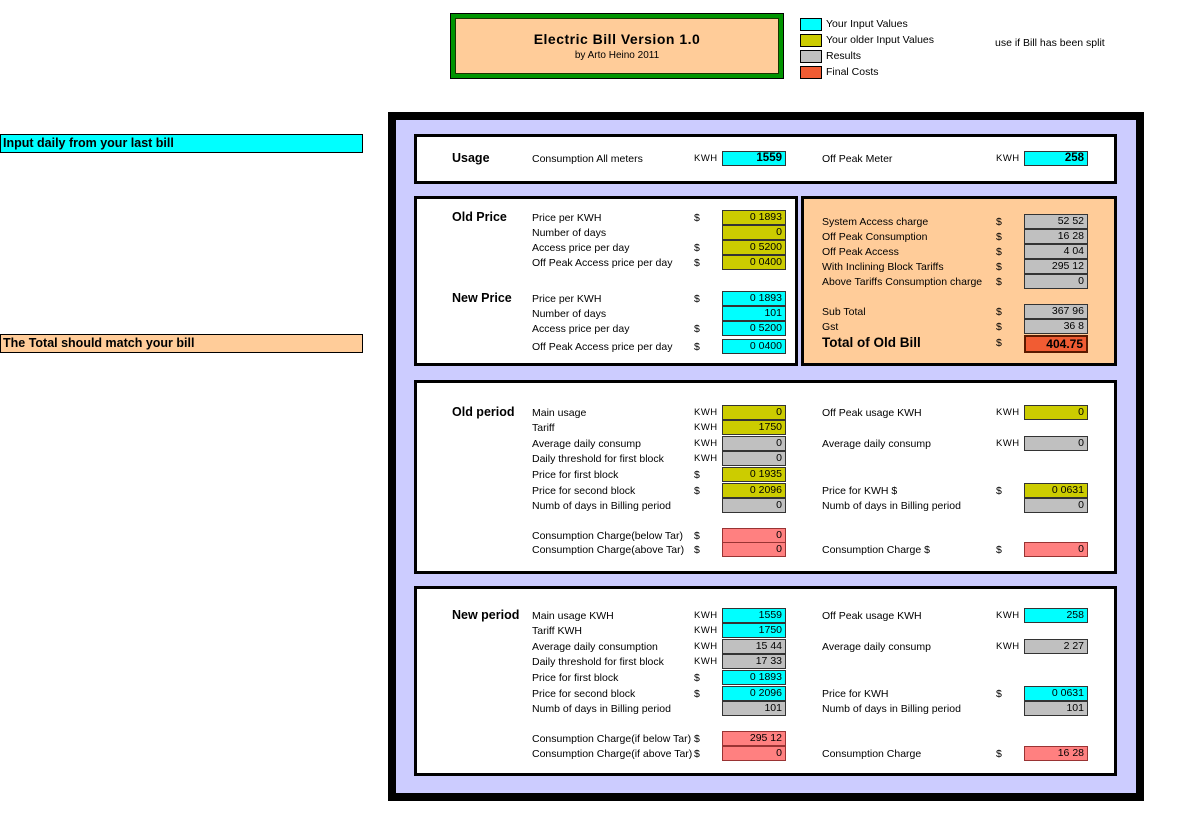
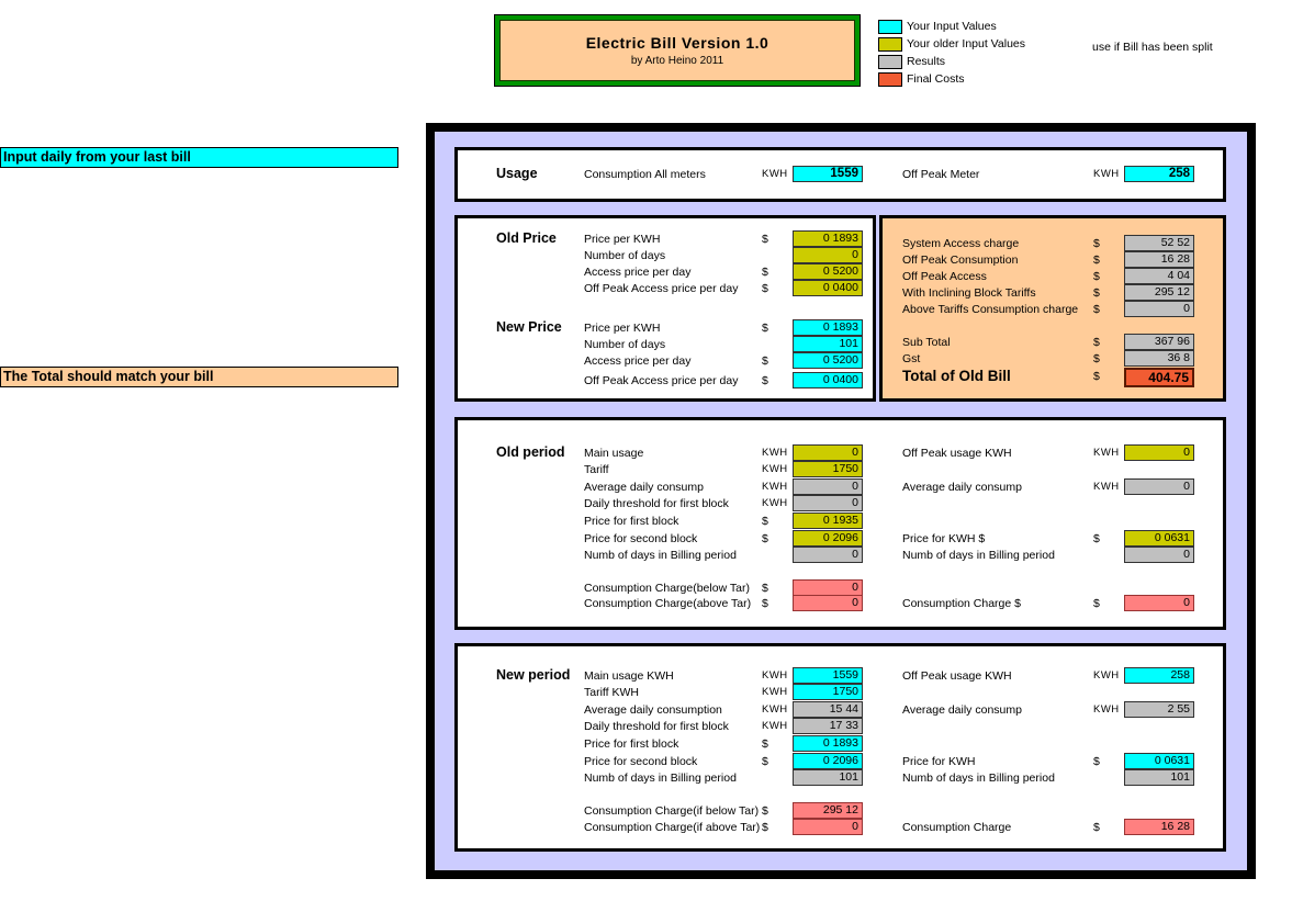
  Electric Bill Version 1.0
  by Arto Heino 2011
  Your Input Values
  Your older Input Values
  Results
  Final Costs
  use if Bill has been split
  Input daily from your last bill
  The Total should match your bill
  Usage
  Consumption All meters
  KWH
  1559
  Off Peak Meter
  KWH
  258
  Old Price
  Price per KWH
  $
  0 1893
  Number of days
  0
  Access price per day
  $
  0 5200
  Off Peak Access price per day
  $
  0 0400
  New Price
  Price per KWH
  $
  0 1893
  Number of days
  101
  Access price per day
  $
  0 5200
  Off Peak Access price per day
  $
  0 0400
  System Access charge
  $
  52 52
  Off Peak Consumption
  $
  16 28
  Off Peak Access
  $
  4 04
  With Inclining Block Tariffs
  $
  295 12
  Above Tariffs Consumption charge
  $
  0
  Sub Total
  $
  367 96
  Gst
  $
  36 8
  Total of Old Bill
  $
  404.75
  Old period
  Main usage
  KWH
  0
  Off Peak usage KWH
  KWH
  0
  Tariff
  KWH
  1750
  Average daily consump
  KWH
  0
  Average daily consump
  KWH
  0
  Daily threshold for first block
  KWH
  0
  Price for first block
  $
  0 1935
  Price for second block
  $
  0 2096
  Price for KWH $
  $
  0 0631
  Numb of days in Billing period
  0
  Numb of days in Billing period
  0
  Consumption Charge(below Tar)
  $
  0
  Consumption Charge(above Tar)
  $
  0
  Consumption Charge $
  $
  0
  New period
  Main usage KWH
  KWH
  1559
  Off Peak usage KWH
  KWH
  258
  Tariff KWH
  KWH
  1750
  Average daily consumption
  KWH
  15 44
  Average daily consump
  KWH
- 2 27
+ 2 55
  Daily threshold for first block
  KWH
  17 33
  Price for first block
  $
  0 1893
  Price for second block
  $
  0 2096
  Price for KWH
  $
  0 0631
  Numb of days in Billing period
  101
  Numb of days in Billing period
  101
  Consumption Charge(if below Tar)
  $
  295 12
  Consumption Charge(if above Tar)
  $
  0
  Consumption Charge
  $
  16 28
